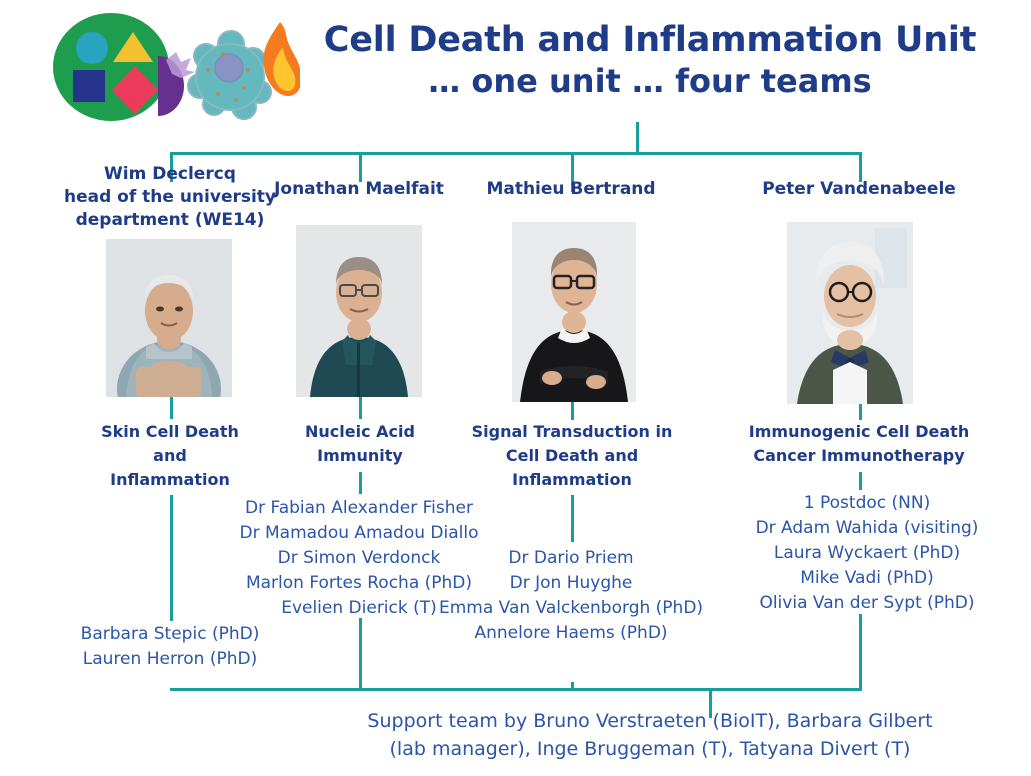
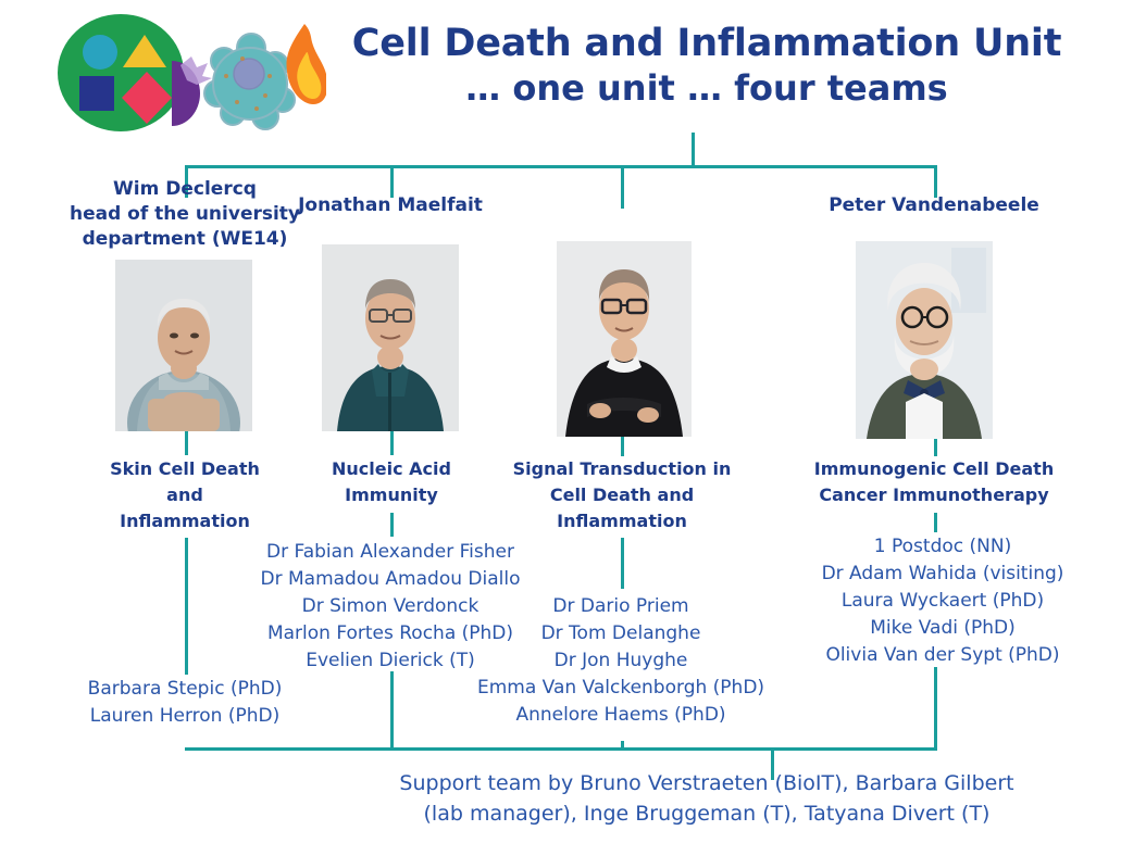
  Cell Death and Inflammation Unit
  … one unit … four teams
  Wim Declercq
  head of the university
  department (WE14)
  Skin Cell Death
  and
  Inflammation
  Barbara Stepic (PhD)
  Lauren Herron (PhD)
  Jonathan Maelfait
  Nucleic Acid
  Immunity
  Dr Fabian Alexander Fisher
  Dr Mamadou Amadou Diallo
  Dr Simon Verdonck
  Marlon Fortes Rocha (PhD)
  Evelien Dierick (T)
- Mathieu Bertrand
  Signal Transduction in
  Cell Death and
  Inflammation
  Dr Dario Priem
+ Dr Tom Delanghe
  Dr Jon Huyghe
  Emma Van Valckenborgh (PhD)
  Annelore Haems (PhD)
  Peter Vandenabeele
  Immunogenic Cell Death
  Cancer Immunotherapy
  1 Postdoc (NN)
  Dr Adam Wahida (visiting)
  Laura Wyckaert (PhD)
  Mike Vadi (PhD)
  Olivia Van der Sypt (PhD)
  Support team by Bruno Verstraeten (BioIT), Barbara Gilbert
  (lab manager), Inge Bruggeman (T), Tatyana Divert (T)
